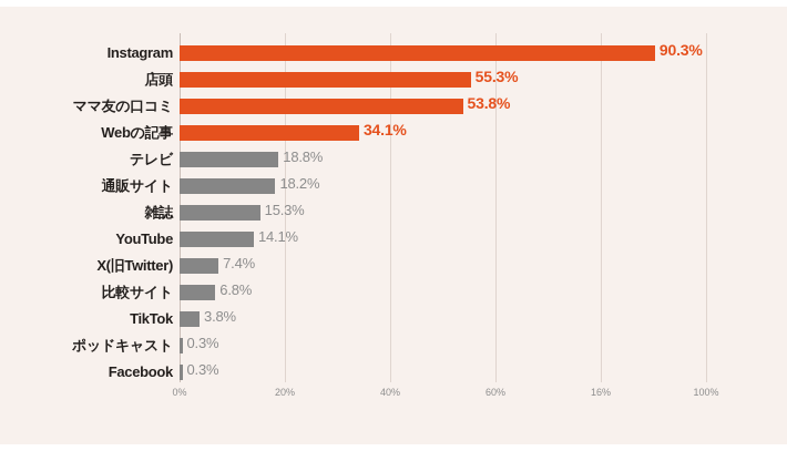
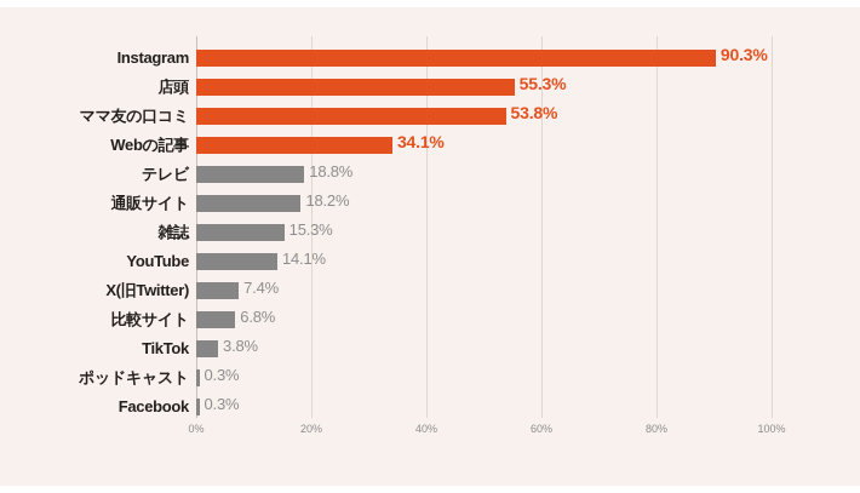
  Instagram
  店頭
  ママ友の口コミ
  Webの記事
  テレビ
  通販サイト
  雑誌
  YouTube
  X(旧Twitter)
  比較サイト
  TikTok
  ポッドキャスト
  Facebook
  90.3%
  55.3%
  53.8%
  34.1%
  18.8%
  18.2%
  15.3%
  14.1%
  7.4%
  6.8%
  3.8%
  0.3%
  0.3%
  0%
  20%
  40%
  60%
- 16%
+ 80%
  100%
